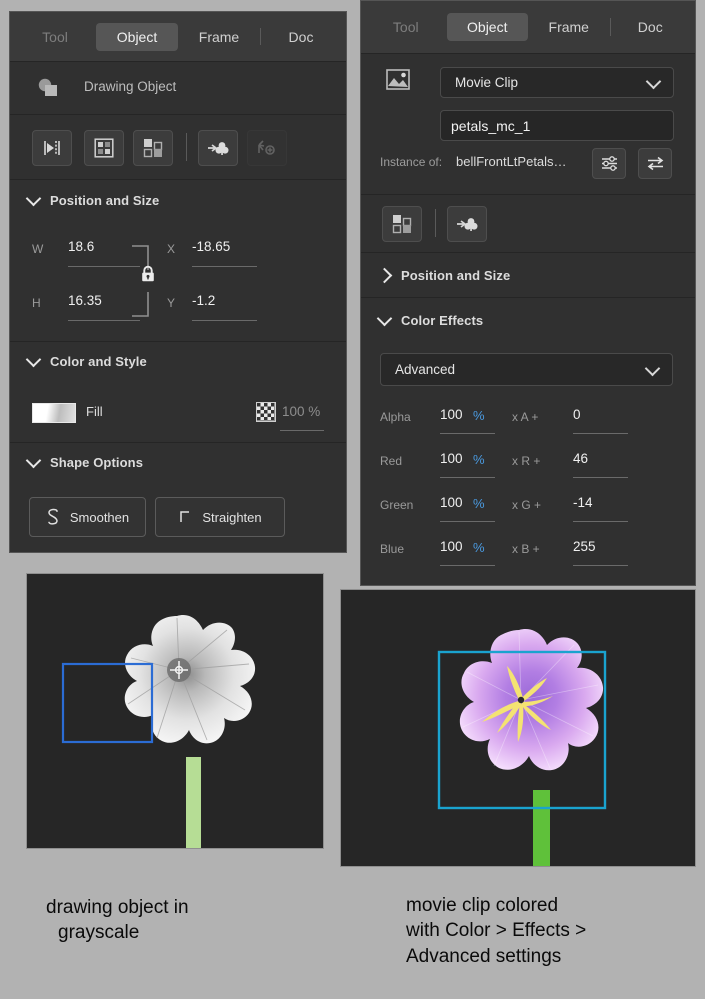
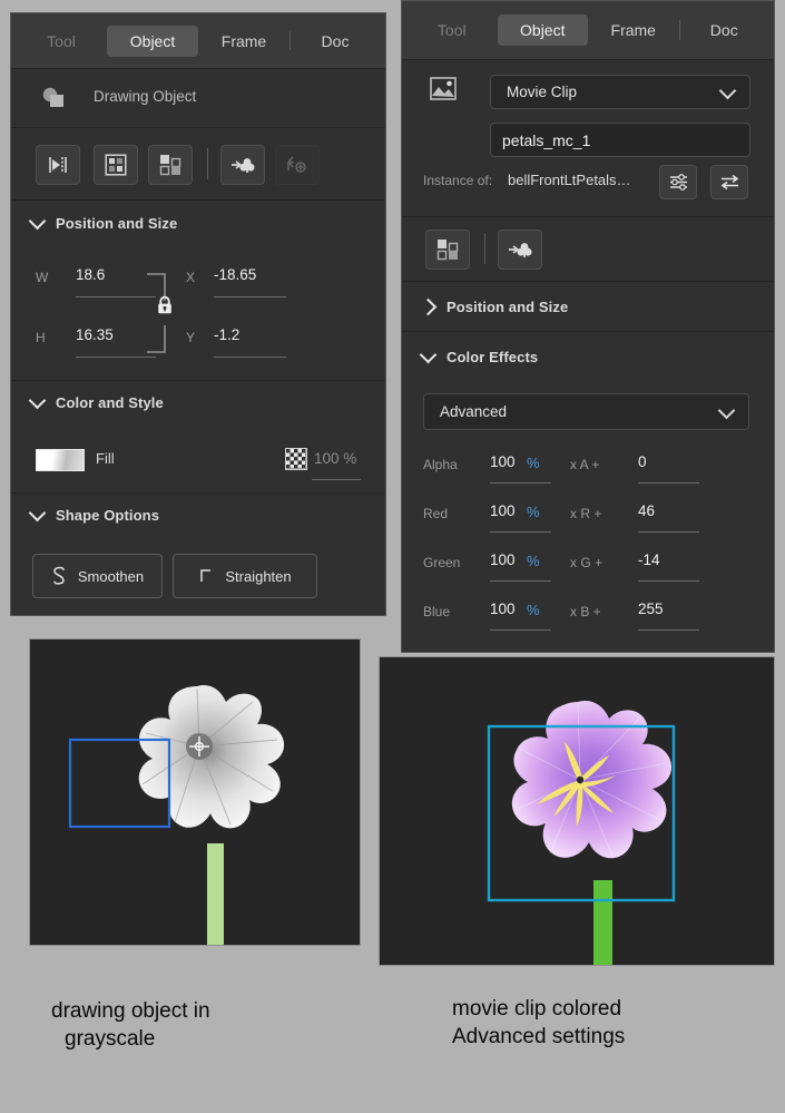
  Tool
  Object
  Frame
  Doc
  Drawing Object
  Position and Size
  W
  18.6
  H
  16.35
  X
  -18.65
  Y
  -1.2
  Color and Style
  Fill
  100 %
  Shape Options
  Smoothen
  Straighten
  Tool
  Object
  Frame
  Doc
  Movie Clip
  petals_mc_1
  Instance of:
  bellFrontLtPetals…
  Position and Size
  Color Effects
  Advanced
  Alpha
  100
  %
  x A +
  0
  Red
  100
  %
  x R +
  46
  Green
  100
  %
  x G +
  -14
  Blue
  100
  %
  x B +
  255
  drawing object in
  grayscale
  movie clip colored
- with Color > Effects >
  Advanced settings
